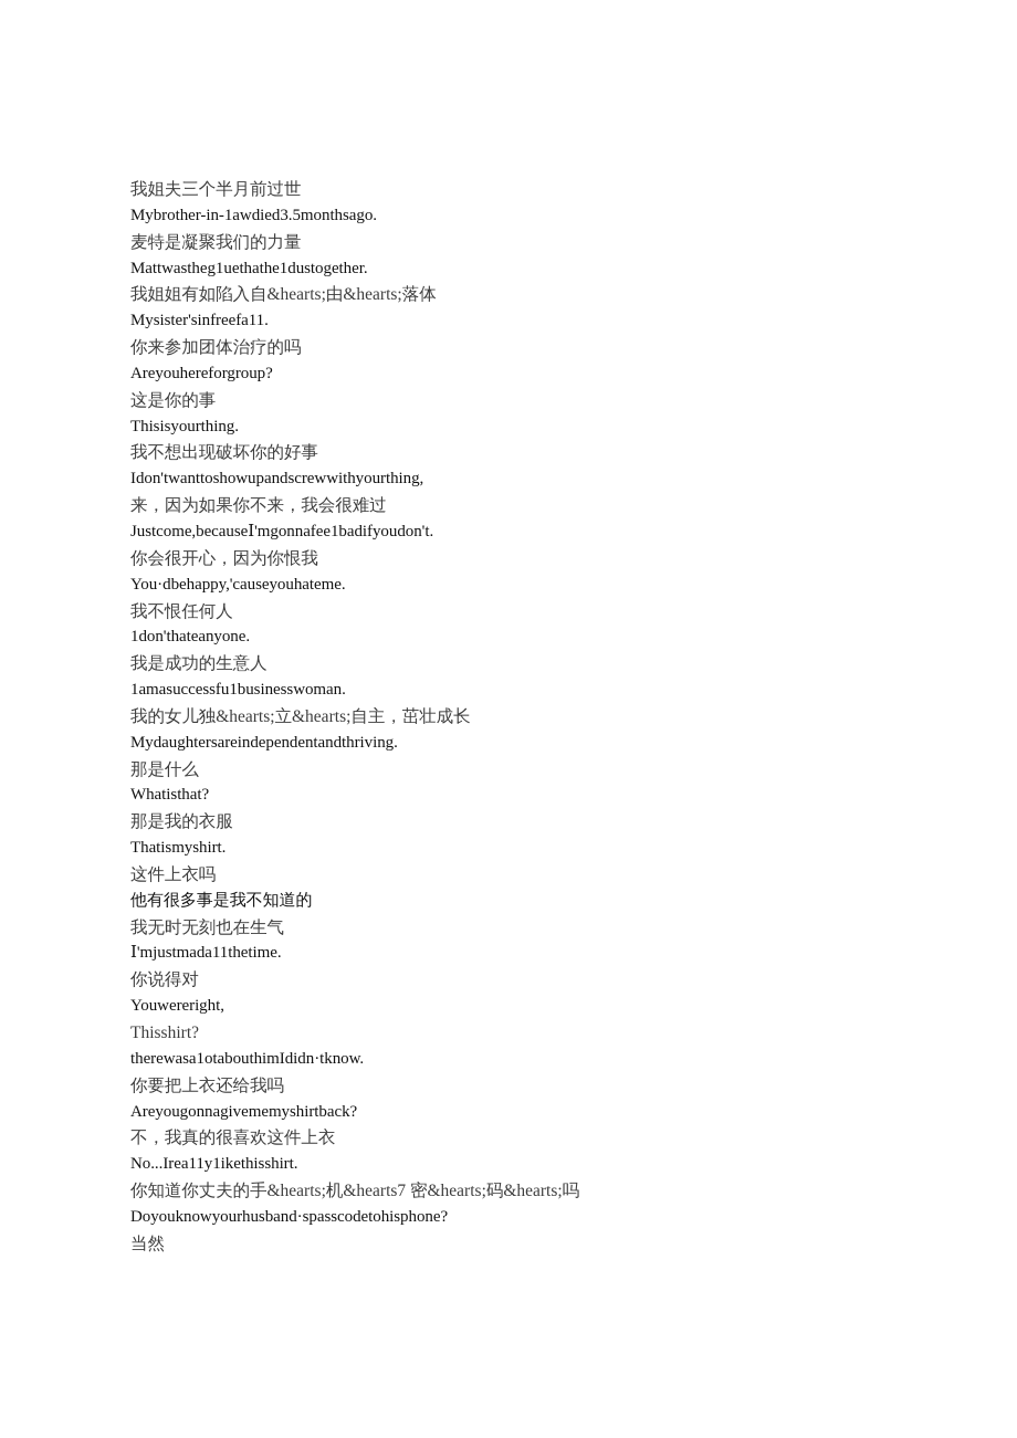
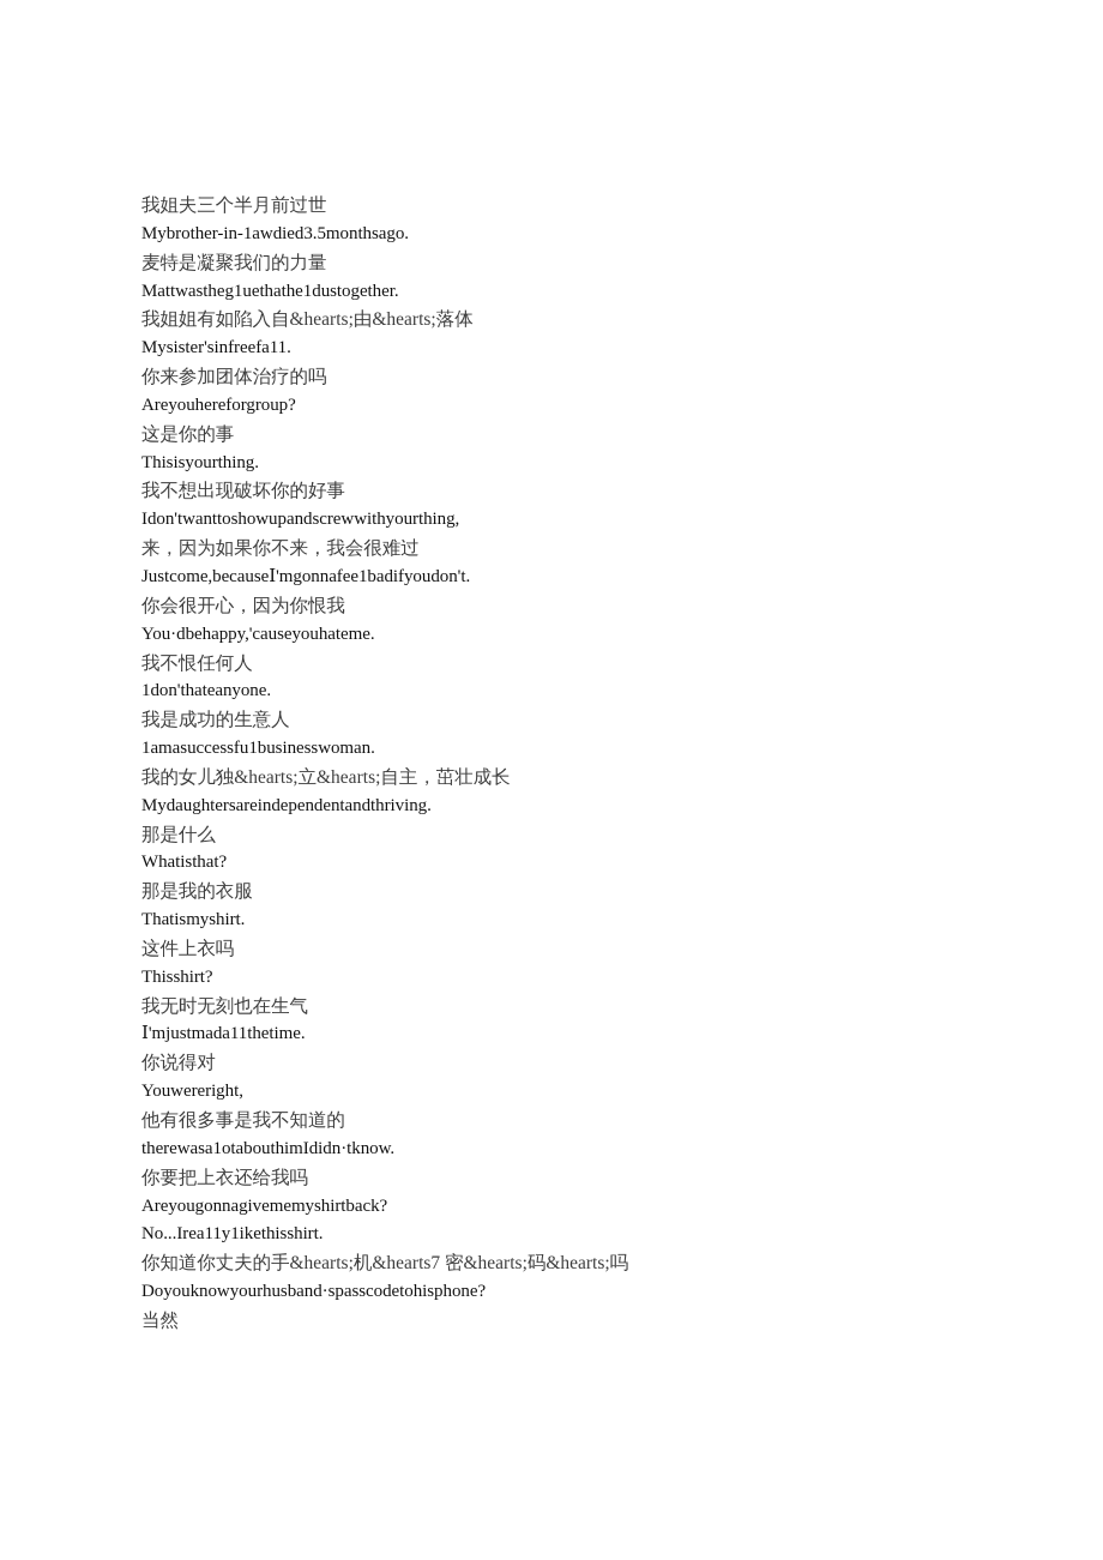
  我姐夫三个半月前过世
  Mybrother-in-1awdied3.5monthsago.
  麦特是凝聚我们的力量
  Mattwastheg1uethathe1dustogether.
  我姐姐有如陷入自&hearts;由&hearts;落体
  Mysister'sinfreefa11.
  你来参加团体治疗的吗
  Areyouhereforgroup?
  这是你的事
  Thisisyourthing.
  我不想出现破坏你的好事
  Idon'twanttoshowupandscrewwithyourthing,
  来，因为如果你不来，我会很难过
  Justcome,becauseⅠ'mgonnafee1badifyoudon't.
  你会很开心，因为你恨我
  You·dbehappy,'causeyouhateme.
  我不恨任何人
  1don'thateanyone.
  我是成功的生意人
  1amasuccessfu1businesswoman.
  我的女儿独&hearts;立&hearts;自主，茁壮成长
  Mydaughtersareindependentandthriving.
  那是什么
  Whatisthat?
  那是我的衣服
  Thatismyshirt.
  这件上衣吗
- 他有很多事是我不知道的
+ Thisshirt?
  我无时无刻也在生气
  Ⅰ'mjustmada11thetime.
  你说得对
  Youwereright,
- Thisshirt?
+ 他有很多事是我不知道的
  therewasa1otabouthimIdidn·tknow.
  你要把上衣还给我吗
  Areyougonnagivememyshirtback?
- 不，我真的很喜欢这件上衣
  No...Irea11y1ikethisshirt.
  你知道你丈夫的手&hearts;机&hearts7 密&hearts;码&hearts;吗
  Doyouknowyourhusband·spasscodetohisphone?
  当然
